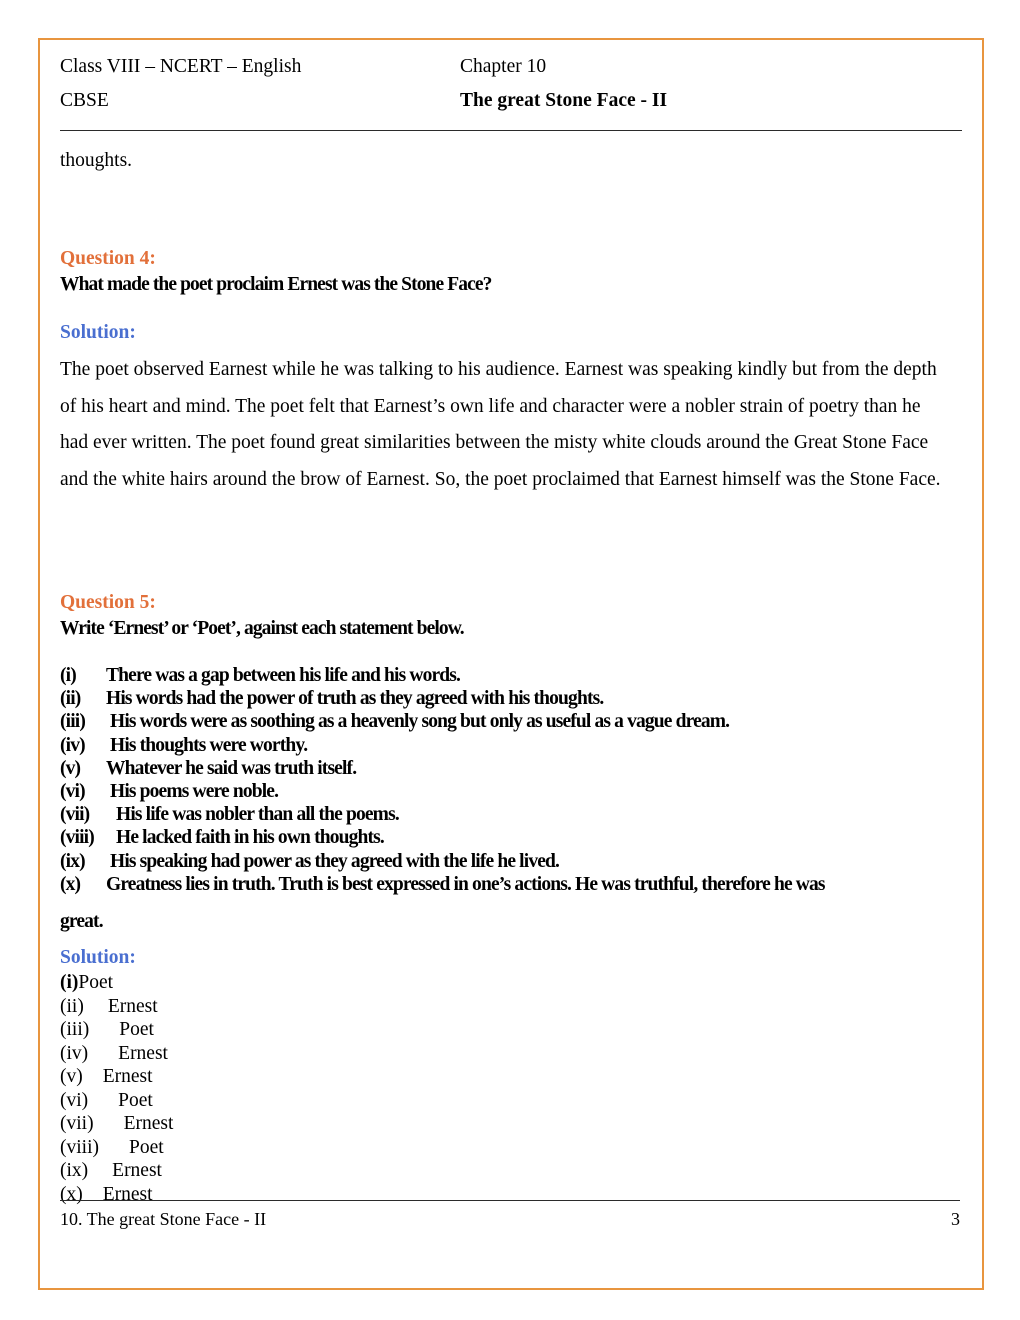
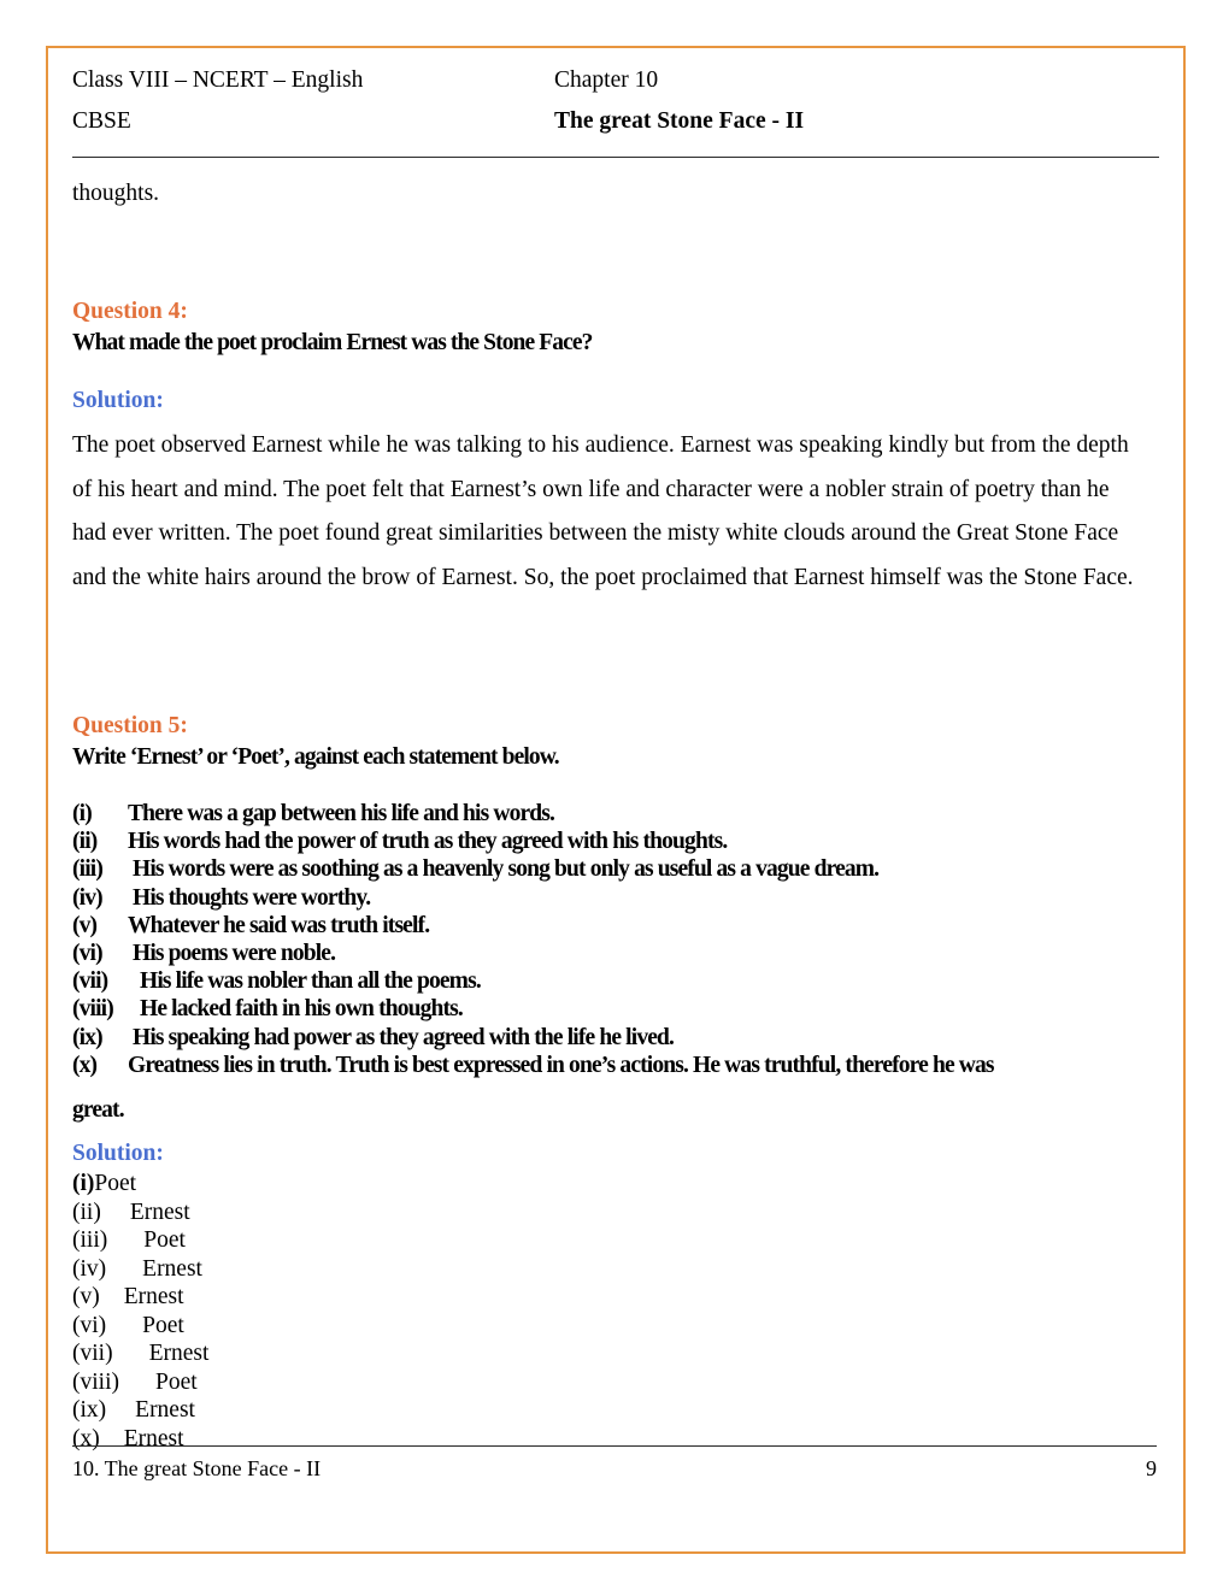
  Class VIII – NCERT – English
  Chapter 10
  CBSE
  The great Stone Face - II
  thoughts.
  Question 4:
  What made the poet proclaim Ernest was the Stone Face?
  Solution:
  The poet observed Earnest while he was talking to his audience. Earnest was speaking kindly but from the depth of his heart and mind. The poet felt that Earnest’s own life and character were a nobler strain of poetry than he had ever written. The poet found great similarities between the misty white clouds around the Great Stone Face and the white hairs around the brow of Earnest. So, the poet proclaimed that Earnest himself was the Stone Face.
  Question 5:
  Write ‘Ernest’ or ‘Poet’, against each statement below.
  (i)
  There was a gap between his life and his words.
  (ii)
  His words had the power of truth as they agreed with his thoughts.
  (iii)
  His words were as soothing as a heavenly song but only as useful as a vague dream.
  (iv)
  His thoughts were worthy.
  (v)
  Whatever he said was truth itself.
  (vi)
  His poems were noble.
  (vii)
  His life was nobler than all the poems.
  (viii)
  He lacked faith in his own thoughts.
  (ix)
  His speaking had power as they agreed with the life he lived.
  (x)
  Greatness lies in truth. Truth is best expressed in one’s actions. He was truthful, therefore he was
  great.
  Solution:
  (i)
  Poet
  (ii)
  Ernest
  (iii)
  Poet
  (iv)
  Ernest
  (v)
  Ernest
  (vi)
  Poet
  (vii)
  Ernest
  (viii)
  Poet
  (ix)
  Ernest
  (x)
  Ernest
  10. The great Stone Face - II
- 3
+ 9
